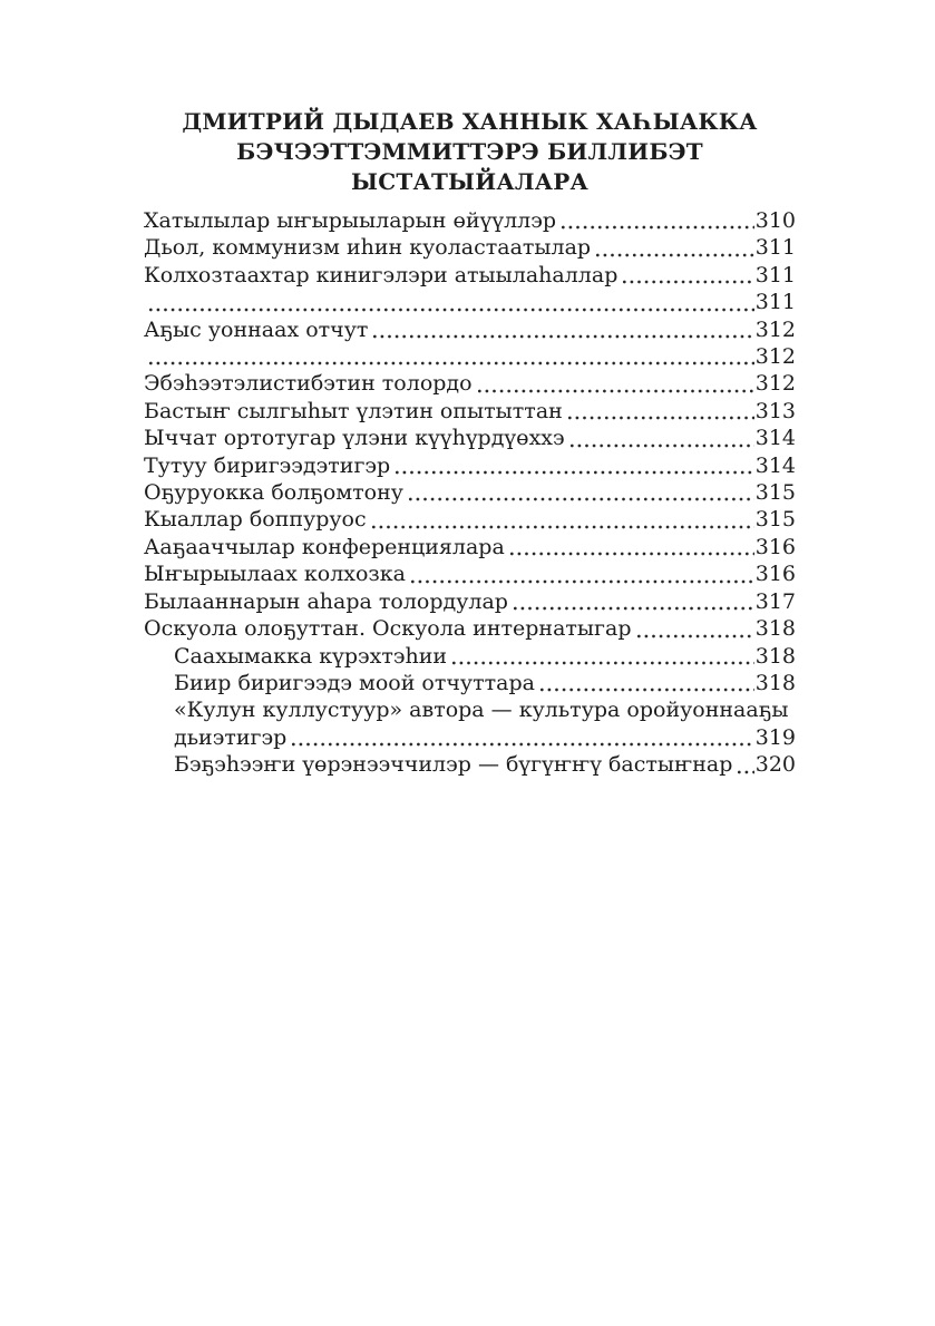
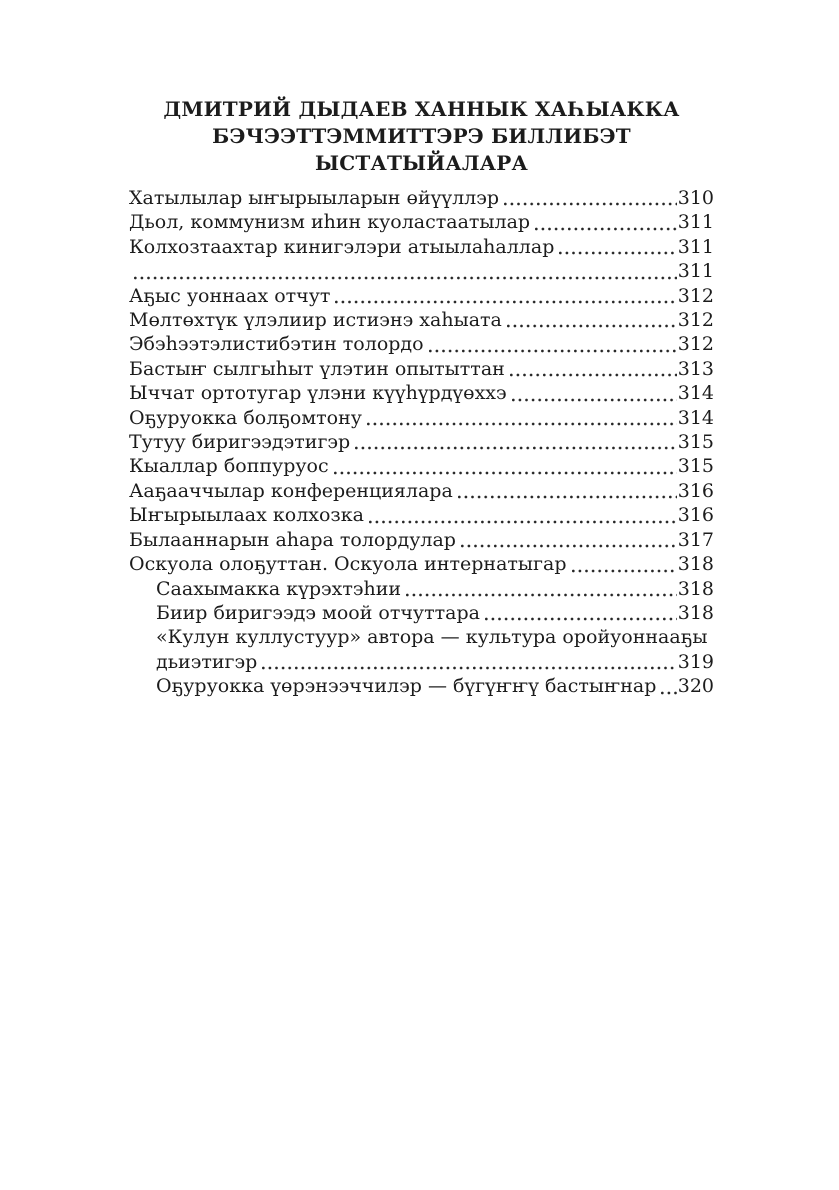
  ДМИТРИЙ ДЫДАЕВ ХАННЫК ХАҺЫАККА
  БЭЧЭЭТТЭММИТТЭРЭ БИЛЛИБЭТ ЫСТАТЫЙАЛАРА
  Хатылылар ыҥырыыларын өйүүллэр
  310
  Дьол, коммунизм иһин куоластаатылар
  311
  Колхозтаахтар кинигэлэри атыылаһаллар
  311
  311
  Аҕыс уоннаах отчут
  312
+ Мөлтөхтүк үлэлиир истиэнэ хаһыата
  312
  Эбэһээтэлистибэтин толордо
  312
  Бастыҥ сылгыһыт үлэтин опытыттан
  313
  Ыччат ортотугар үлэни күүһүрдүөххэ
  314
- Тутуу биригээдэтигэр
+ Оҕуруокка болҕомтону
  314
- Оҕуруокка болҕомтону
+ Тутуу биригээдэтигэр
  315
  Кыаллар боппуруос
  315
  Ааҕааччылар конференциялара
  316
  Ыҥырыылаах колхозка
  316
  Былааннарын аһара толордулар
  317
  Оскуола олоҕуттан. Оскуола интернатыгар
  318
  Саахымакка күрэхтэһии
  318
  Биир биригээдэ моой отчуттара
  318
  «Кулун куллустуур» автора — культура оройуоннааҕы
  дьиэтигэр
  319
- Бэҕэһээҥи үөрэнээччилэр — бүгүҥҥү бастыҥнар
+ Оҕуруокка үөрэнээччилэр — бүгүҥҥү бастыҥнар
  320
